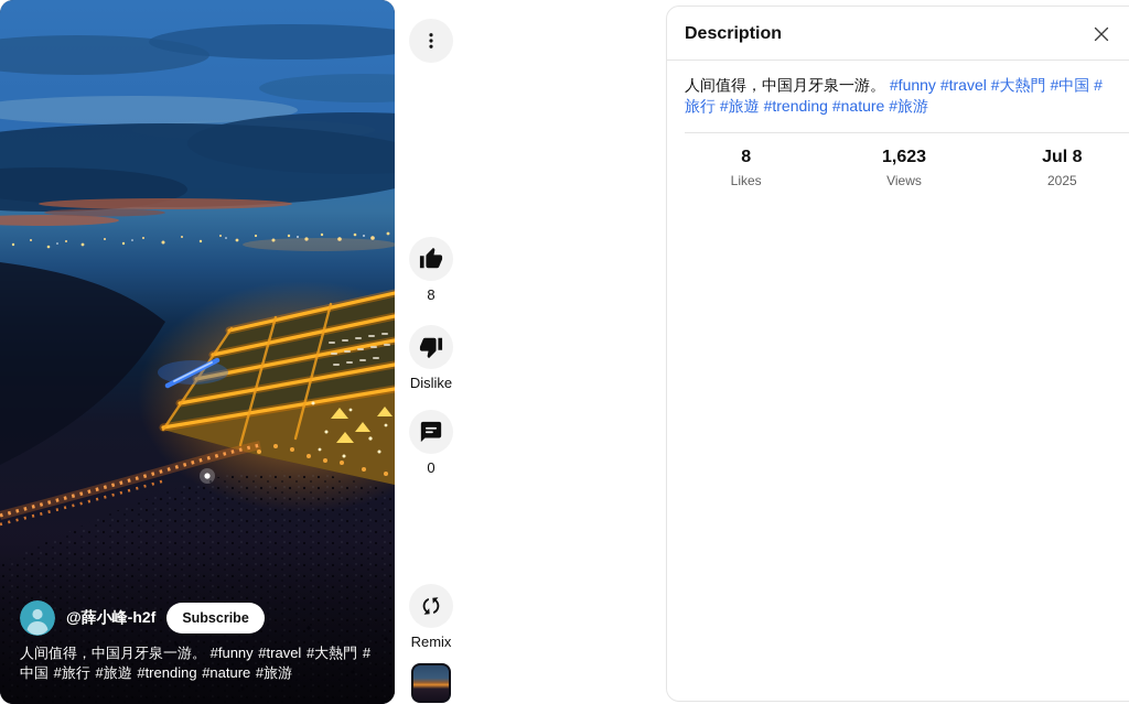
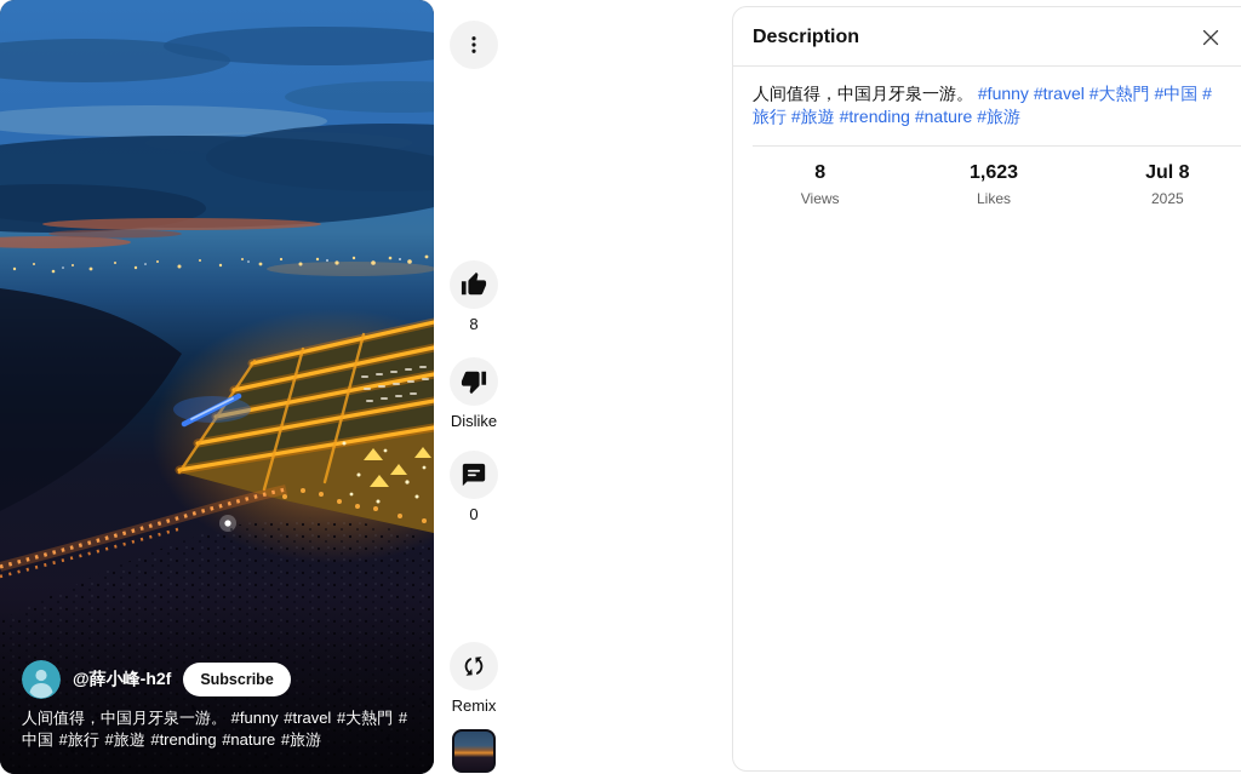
  @薛小峰-h2f
  Subscribe
  人间值得，中国月牙泉一游。 #funny #travel #大熱門 #中国 #旅行 #旅遊 #trending #nature #旅游
  8
  Dislike
  0
  Remix
  Description
  人间值得，中国月牙泉一游。 #funny #travel #大熱門 #中国 #旅行 #旅遊 #trending #nature #旅游
  8
- Likes
+ Views
  1,623
- Views
+ Likes
  Jul 8
  2025
